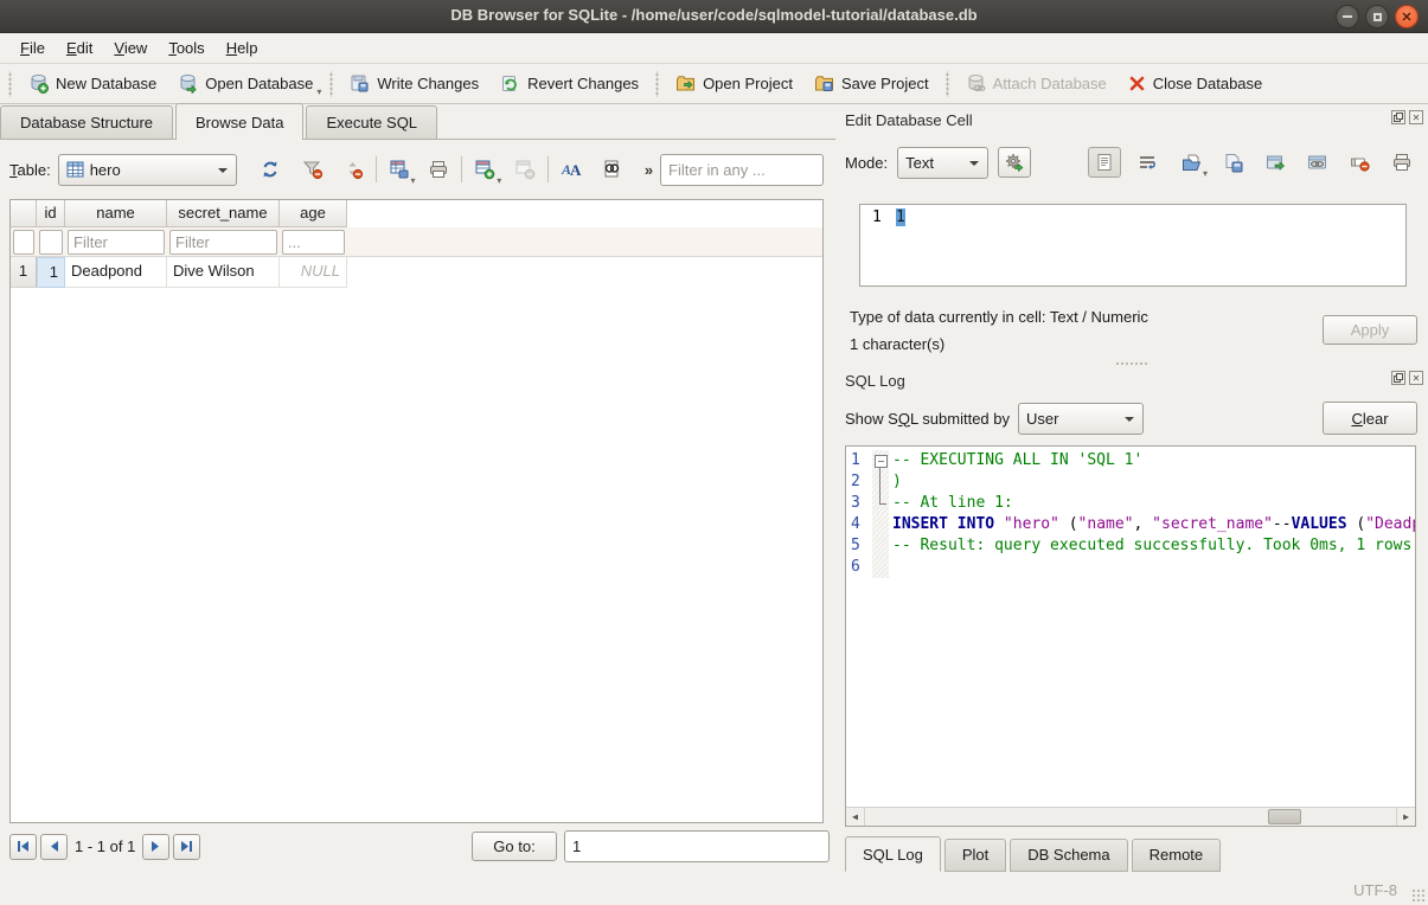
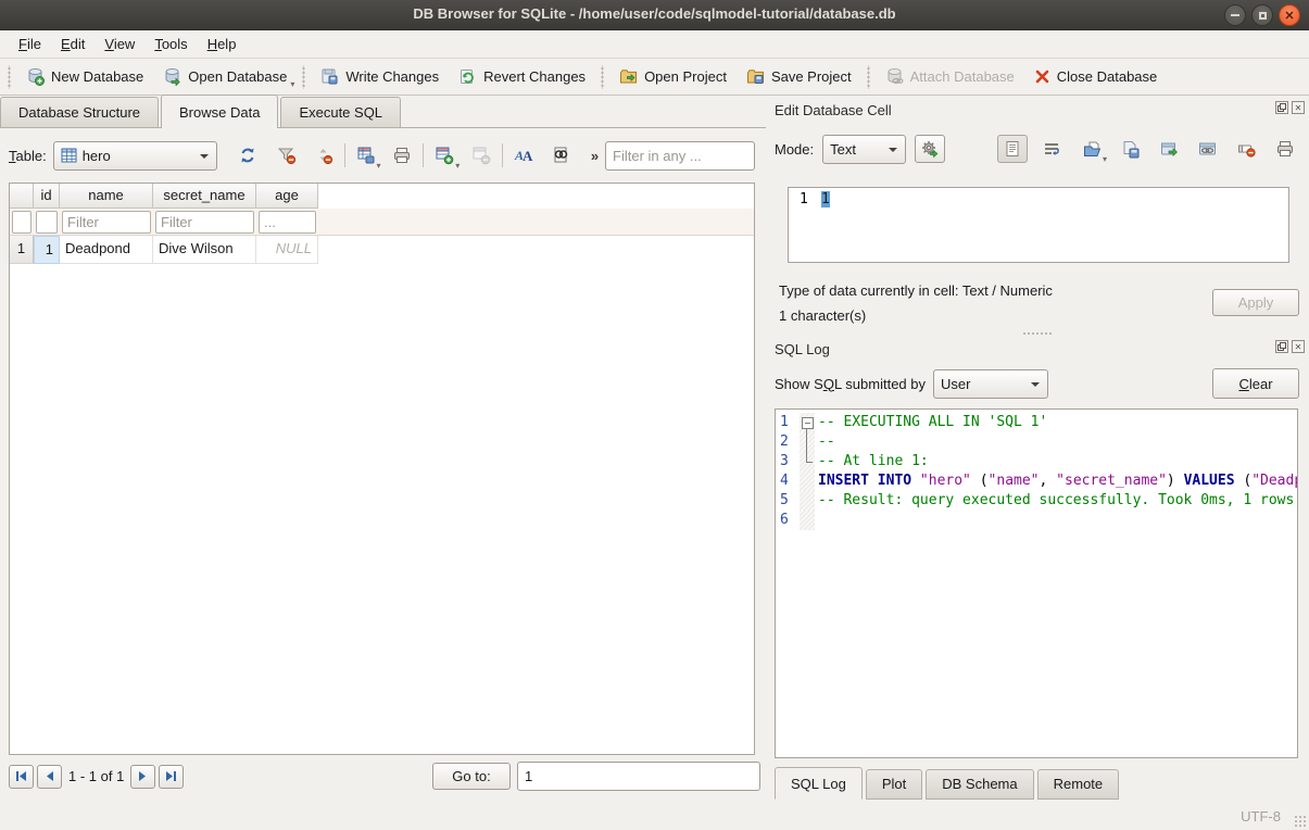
  DB Browser for SQLite - /home/user/code/sqlmodel-tutorial/database.db
  ✕
  File
  Edit
  View
  Tools
  Help
  New Database
  Open Database
  ▾
  Write Changes
  Revert Changes
  Open Project
  Save Project
  Attach Database
  Close Database
  Database Structure
  Browse Data
  Execute SQL
  Table:
  hero
  ▾
  ▾
  A
  A
  »
  Filter in any ...
  id
  name
  secret_name
  age
  Filter
  Filter
  ...
  1
  1
  Deadpond
  Dive Wilson
  NULL
  1 - 1 of 1
  Go to:
  1
  Edit Database Cell
  ✕
  Mode:
  Text
  ▾
  1
  1
  Type of data currently in cell: Text / Numeric
  1 character(s)
  Apply
  SQL Log
  ✕
  Show SQL submitted by
  User
  C
  lear
  1
  -- EXECUTING ALL IN 'SQL 1'
  2
- )
+ --
  3
  -- At line 1:
  4
- INSERT INTO "hero" ("name", "secret_name"--VALUES ("Dead
+ INSERT INTO "hero" ("name", "secret_name") VALUES ("Dead
  5
  -- Result: query executed successfully. Took 0ms, 1 rows
  6
- ◀
- ▶
  SQL Log
  Plot
  DB Schema
  Remote
  UTF-8
